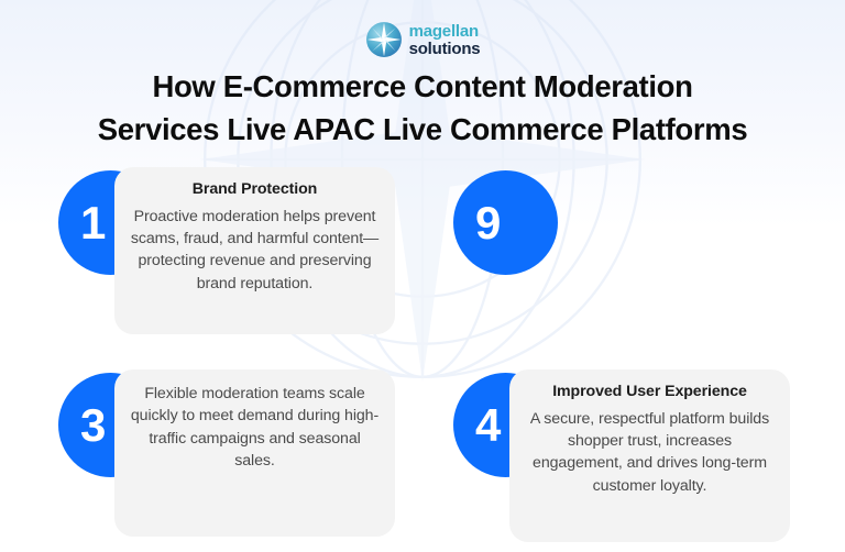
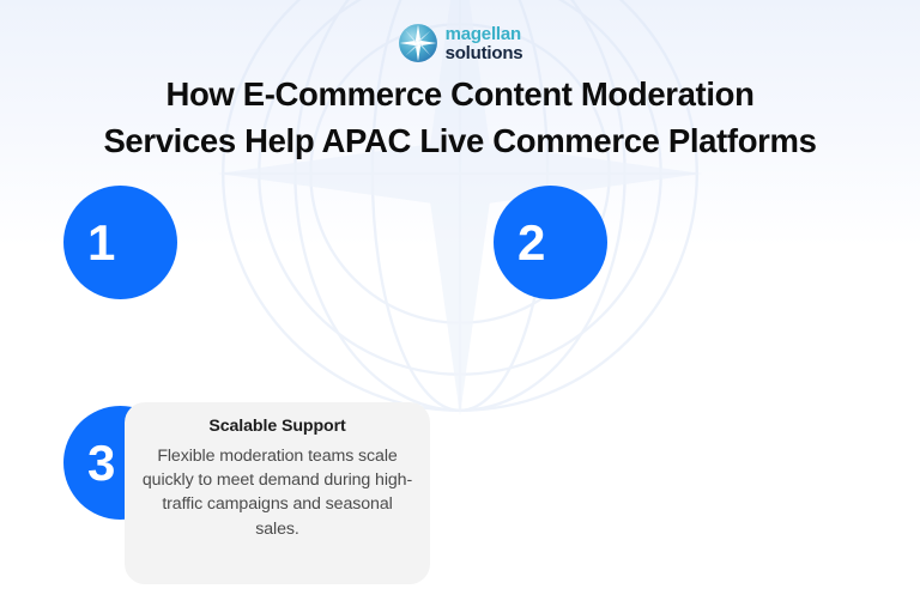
  magellan
  solutions
  How E-Commerce Content Moderation
- Services Live APAC Live Commerce Platforms
+ Services Help APAC Live Commerce Platforms
  1
- Brand Protection
- Proactive moderation helps prevent scams, fraud, and harmful content—protecting revenue and preserving brand reputation.
- 9
+ 2
  3
+ Scalable Support
  Flexible moderation teams scale quickly to meet demand during high-traffic campaigns and seasonal sales.
- 4
- Improved User Experience
- A secure, respectful platform builds shopper trust, increases engagement, and drives long-term customer loyalty.
